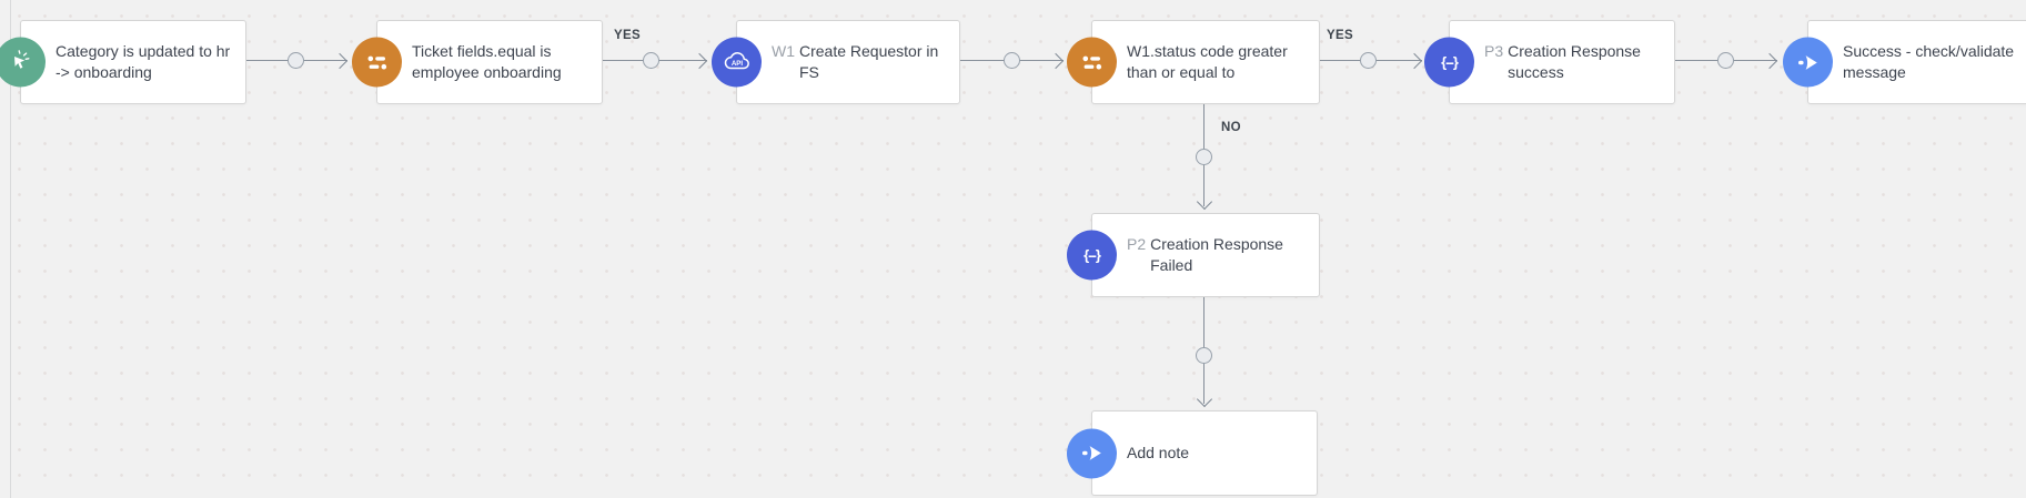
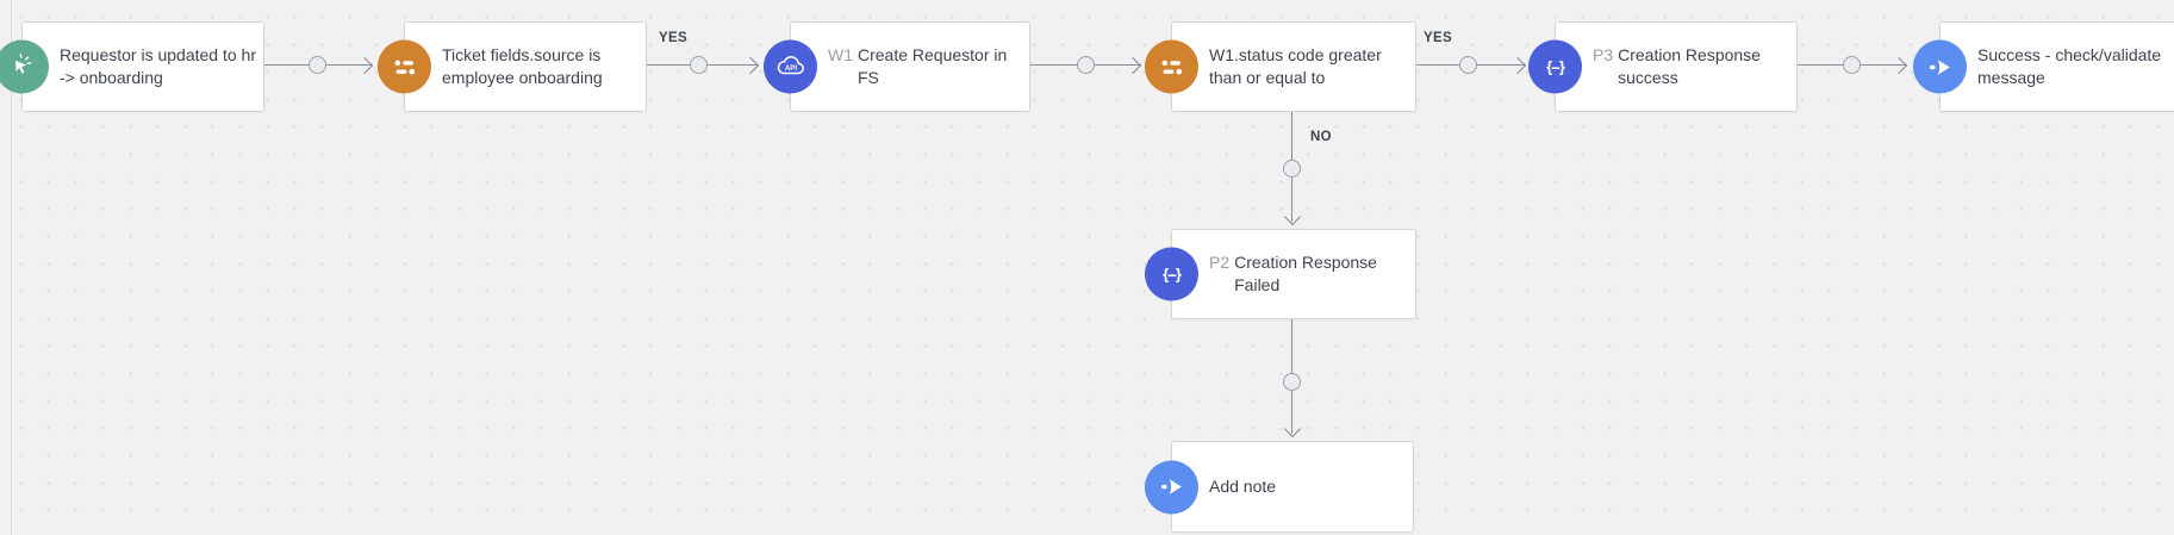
  YES
  YES
  NO
- Category is updated to hr -> onboarding
+ Requestor is updated to hr -> onboarding
- Ticket fields.equal is employee onboarding
+ Ticket fields.source is employee onboarding
  W1
  Create Requestor in FS
  W1.status code greater than or equal to
  {--}
  P3
  Creation Response success
  Success - check/validate message
  {--}
  P2
  Creation Response Failed
  Add note
